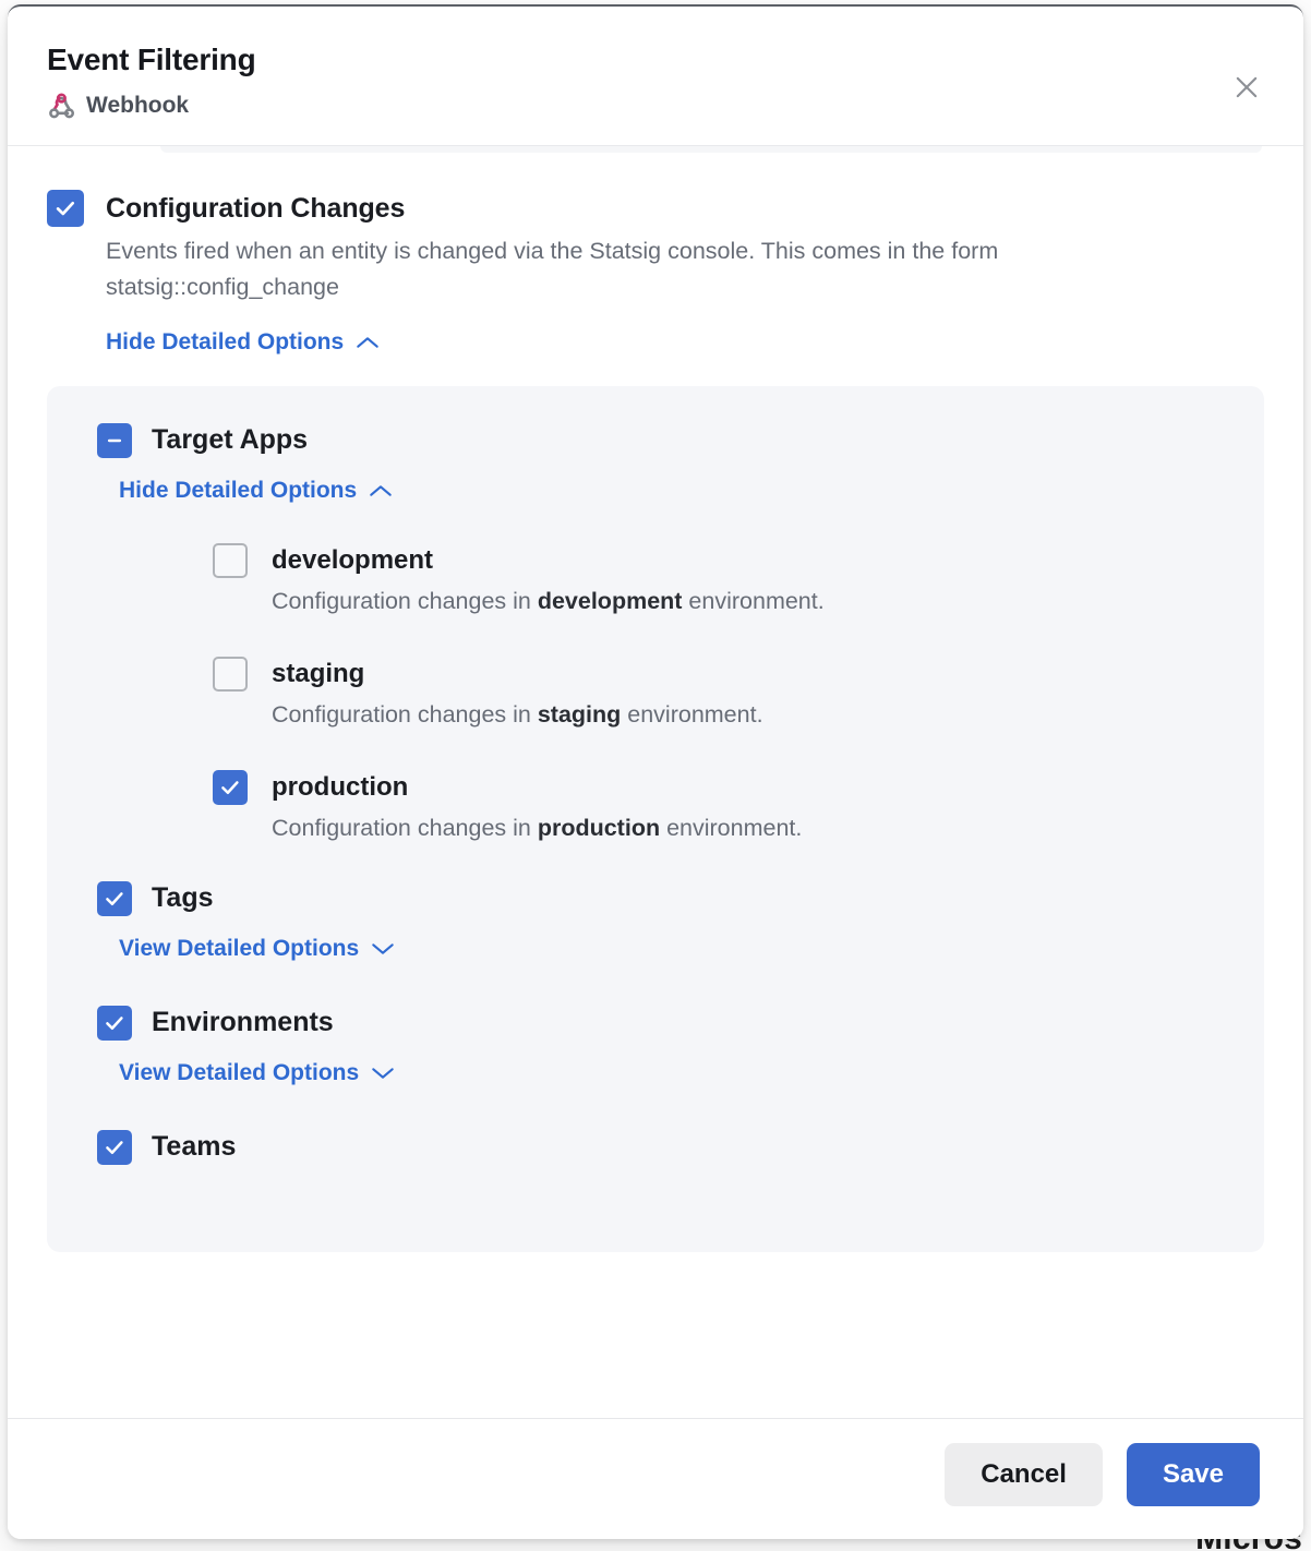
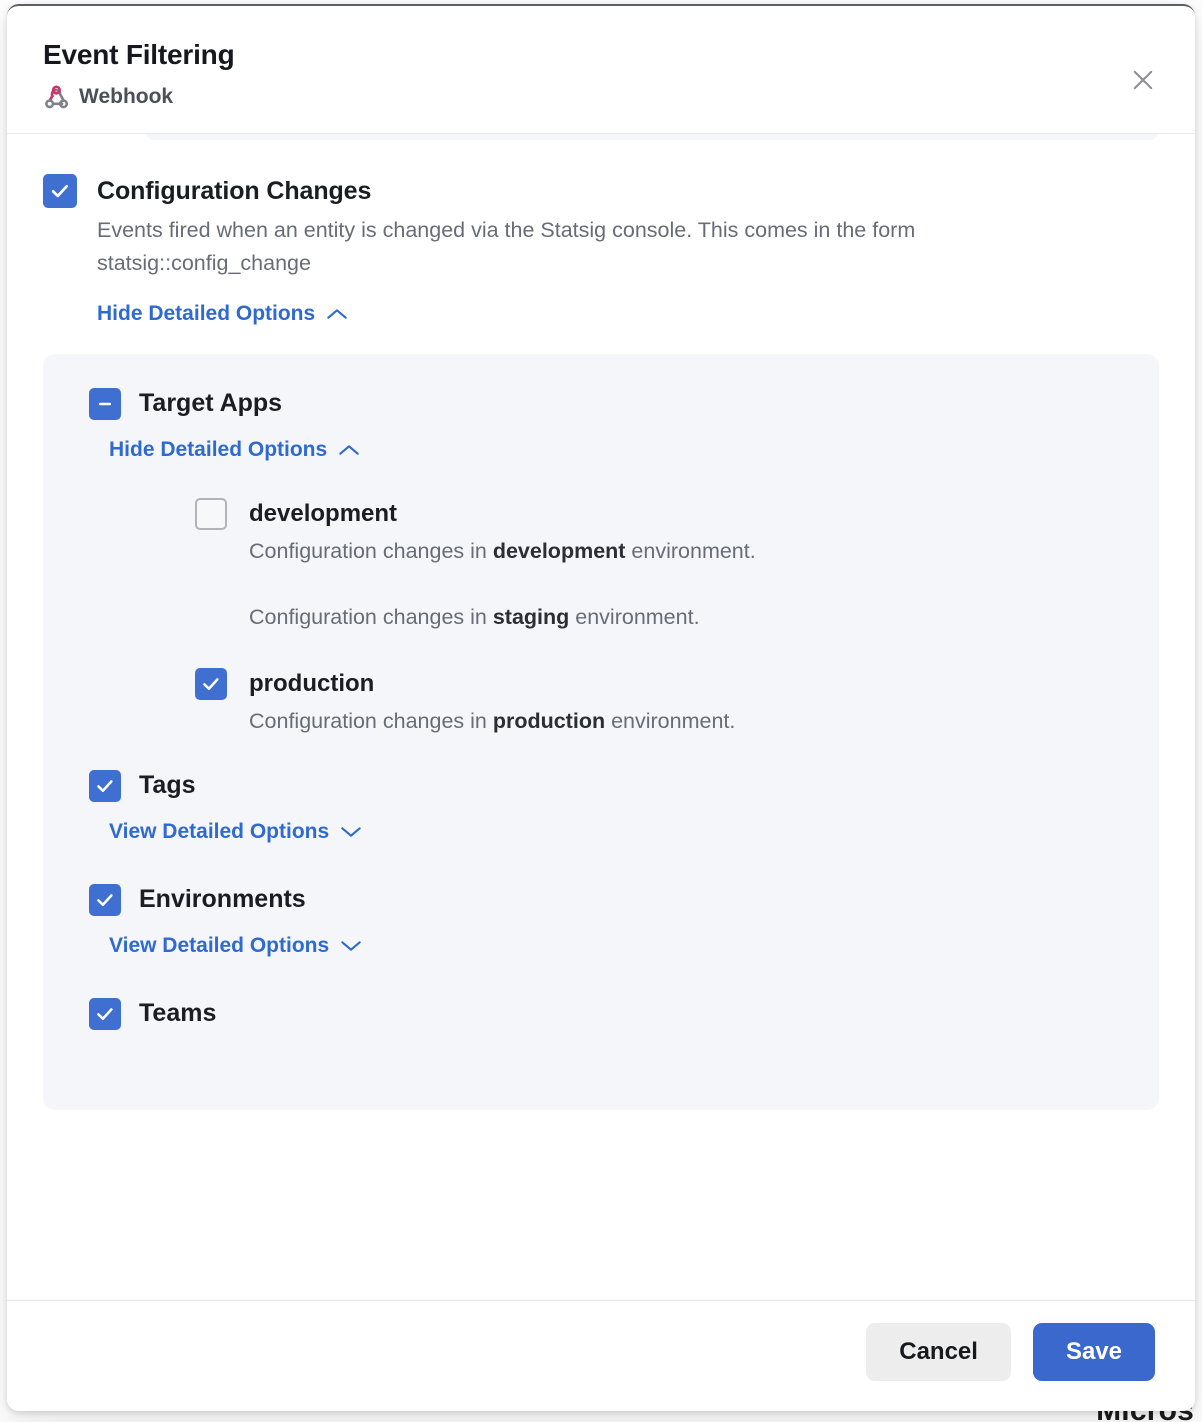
  Event Filtering
  Webhook
  Configuration Changes
  Events fired when an entity is changed via the Statsig console. This comes in the form statsig::config_change
  Hide Detailed Options
  Target Apps
  Hide Detailed Options
  development
  Configuration changes in development environment.
- staging
  Configuration changes in staging environment.
  production
  Configuration changes in production environment.
  Tags
  View Detailed Options
  Environments
  View Detailed Options
  Teams
  Cancel
  Save
